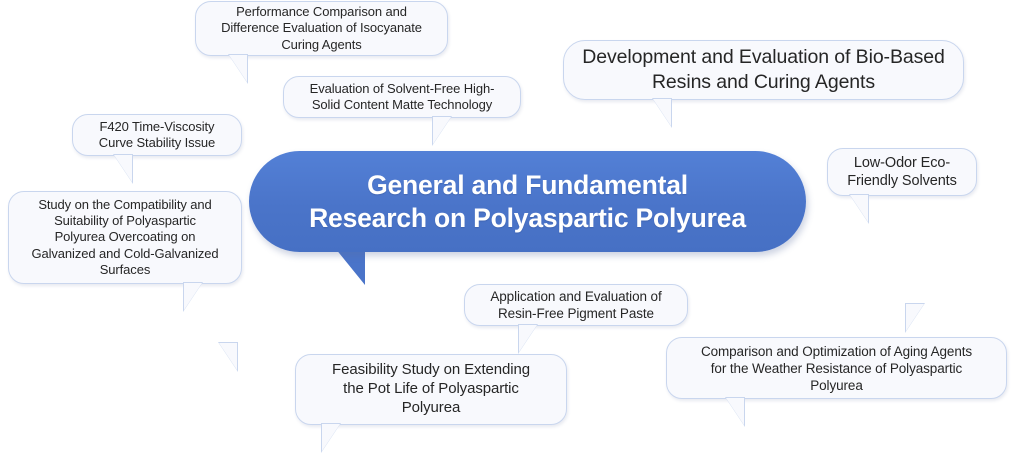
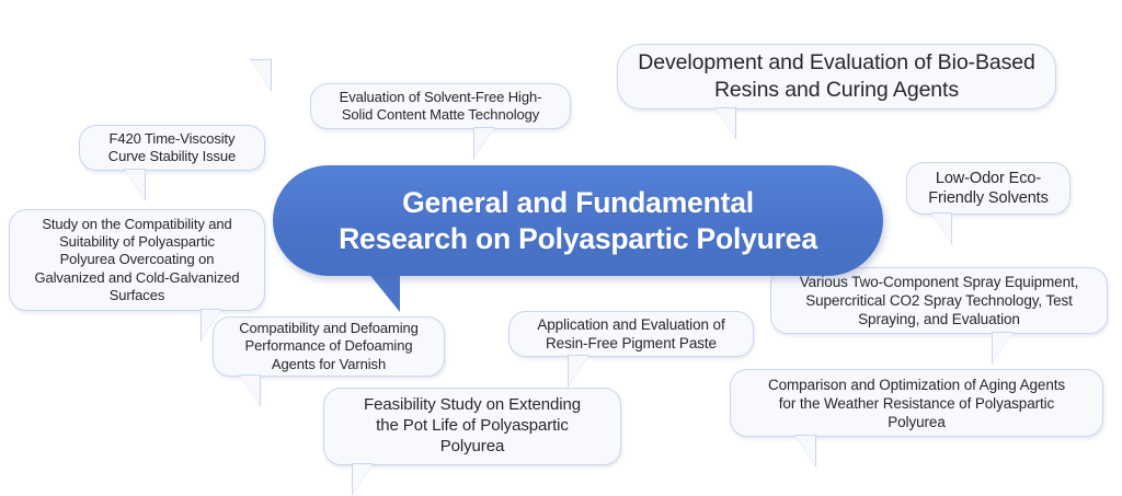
  General and Fundamental
  Research on Polyaspartic Polyurea
- Performance Comparison and
- Difference Evaluation of Isocyanate
- Curing Agents
  Evaluation of Solvent-Free High-
  Solid Content Matte Technology
  Development and Evaluation of Bio-Based
  Resins and Curing Agents
  F420 Time-Viscosity
  Curve Stability Issue
  Low-Odor Eco-
  Friendly Solvents
  Study on the Compatibility and
  Suitability of Polyaspartic
  Polyurea Overcoating on
  Galvanized and Cold-Galvanized
  Surfaces
+ Various Two-Component Spray Equipment,
+ Supercritical CO2 Spray Technology, Test
+ Spraying, and Evaluation
+ Compatibility and Defoaming
+ Performance of Defoaming
+ Agents for Varnish
  Application and Evaluation of
  Resin-Free Pigment Paste
  Comparison and Optimization of Aging Agents
  for the Weather Resistance of Polyaspartic
  Polyurea
  Feasibility Study on Extending
  the Pot Life of Polyaspartic
  Polyurea
